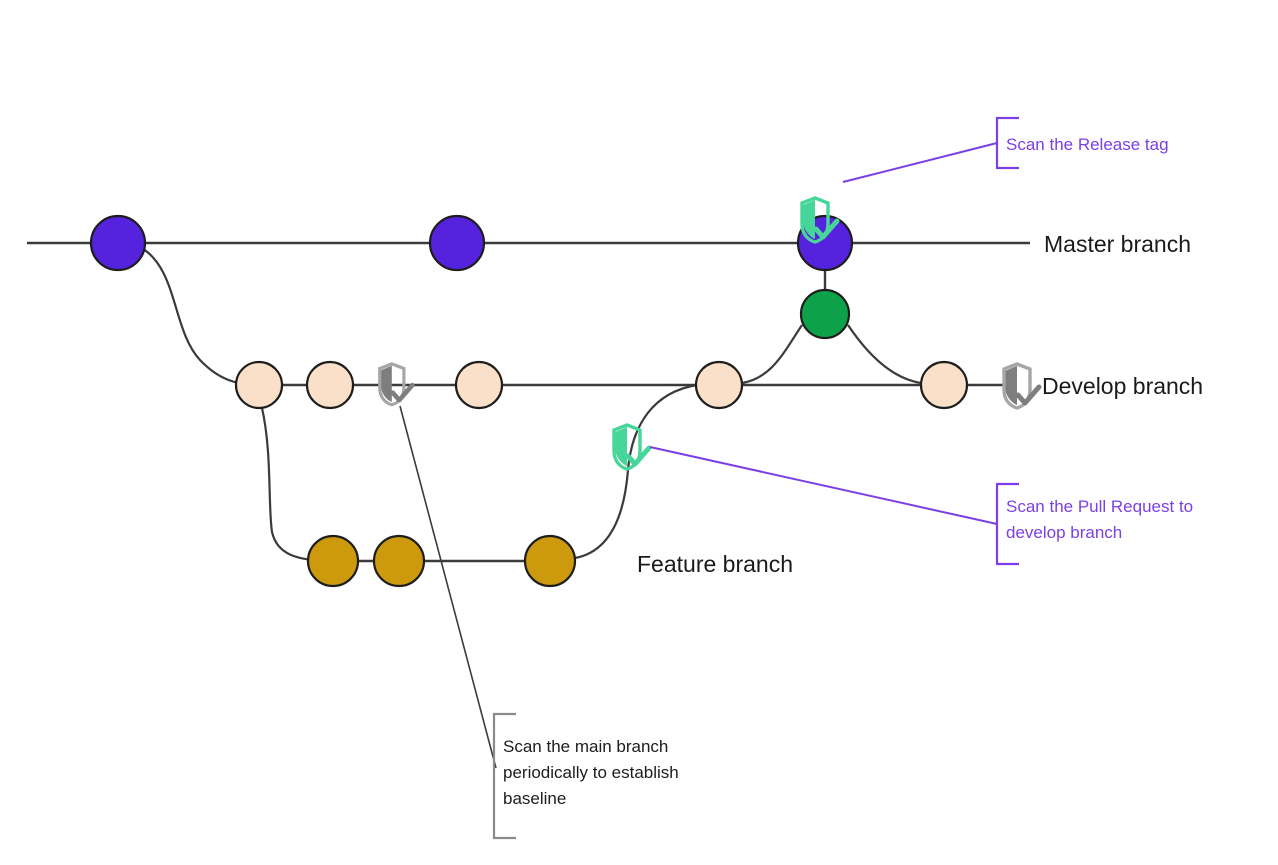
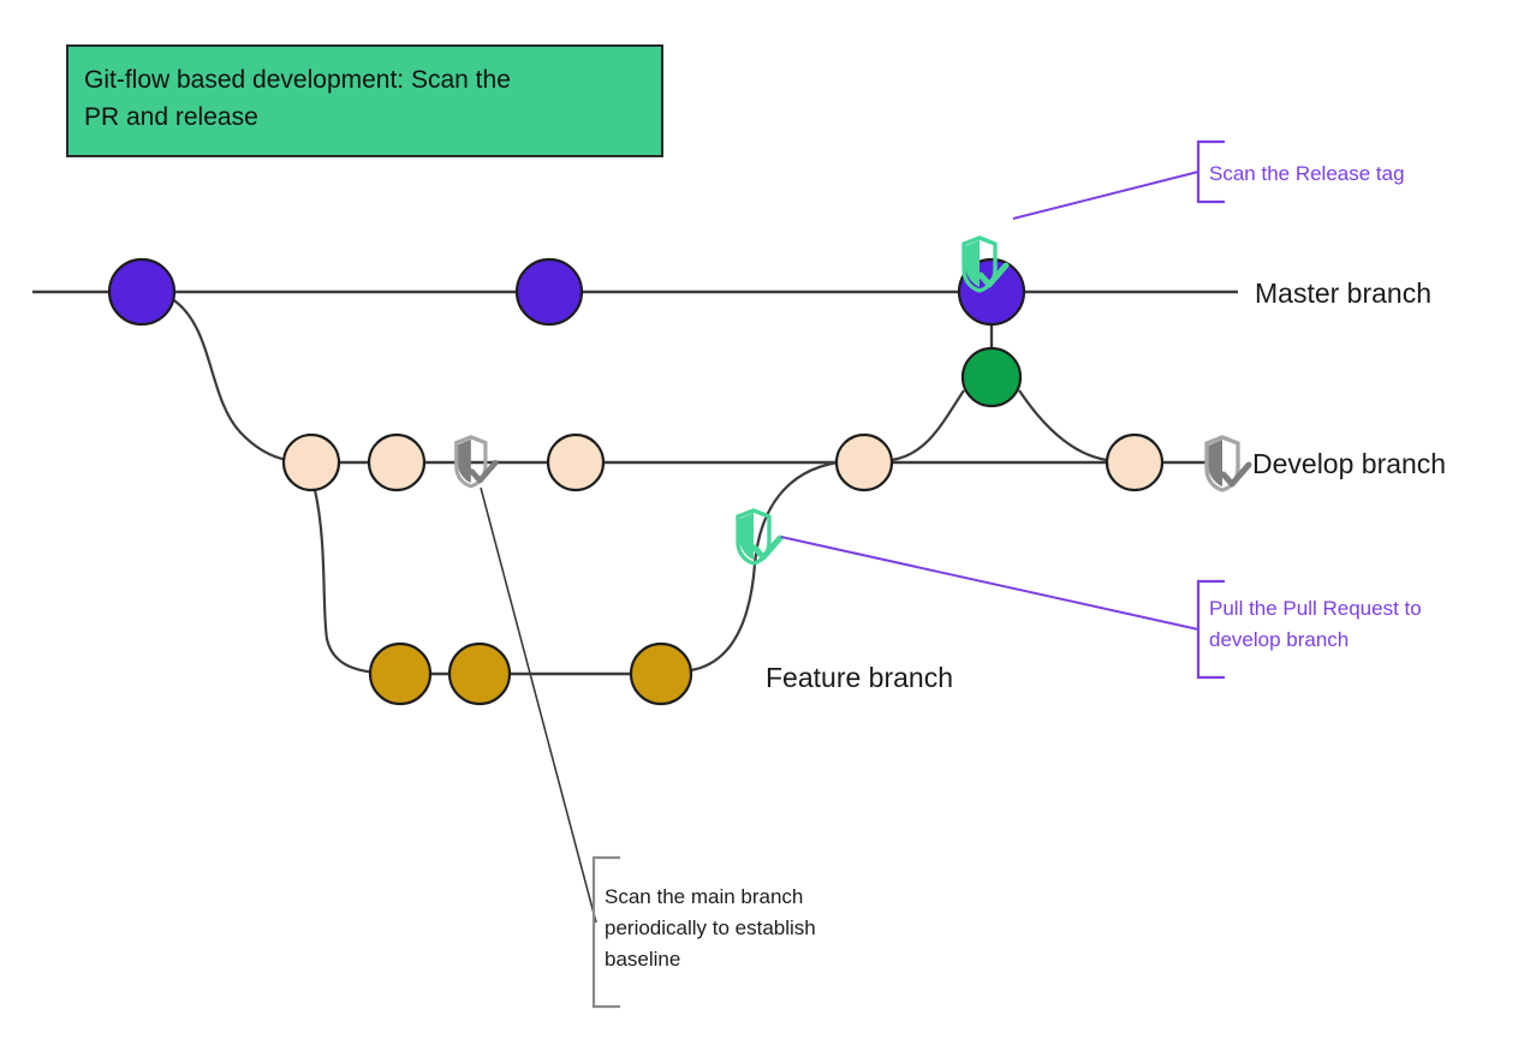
  Master branch
  Develop branch
  Feature branch
  Scan the Release tag
- Scan the Pull Request to
+ Pull the Pull Request to
  develop branch
  Scan the main branch
  periodically to establish
  baseline
+ Git-flow based development: Scan the
+ PR and release
